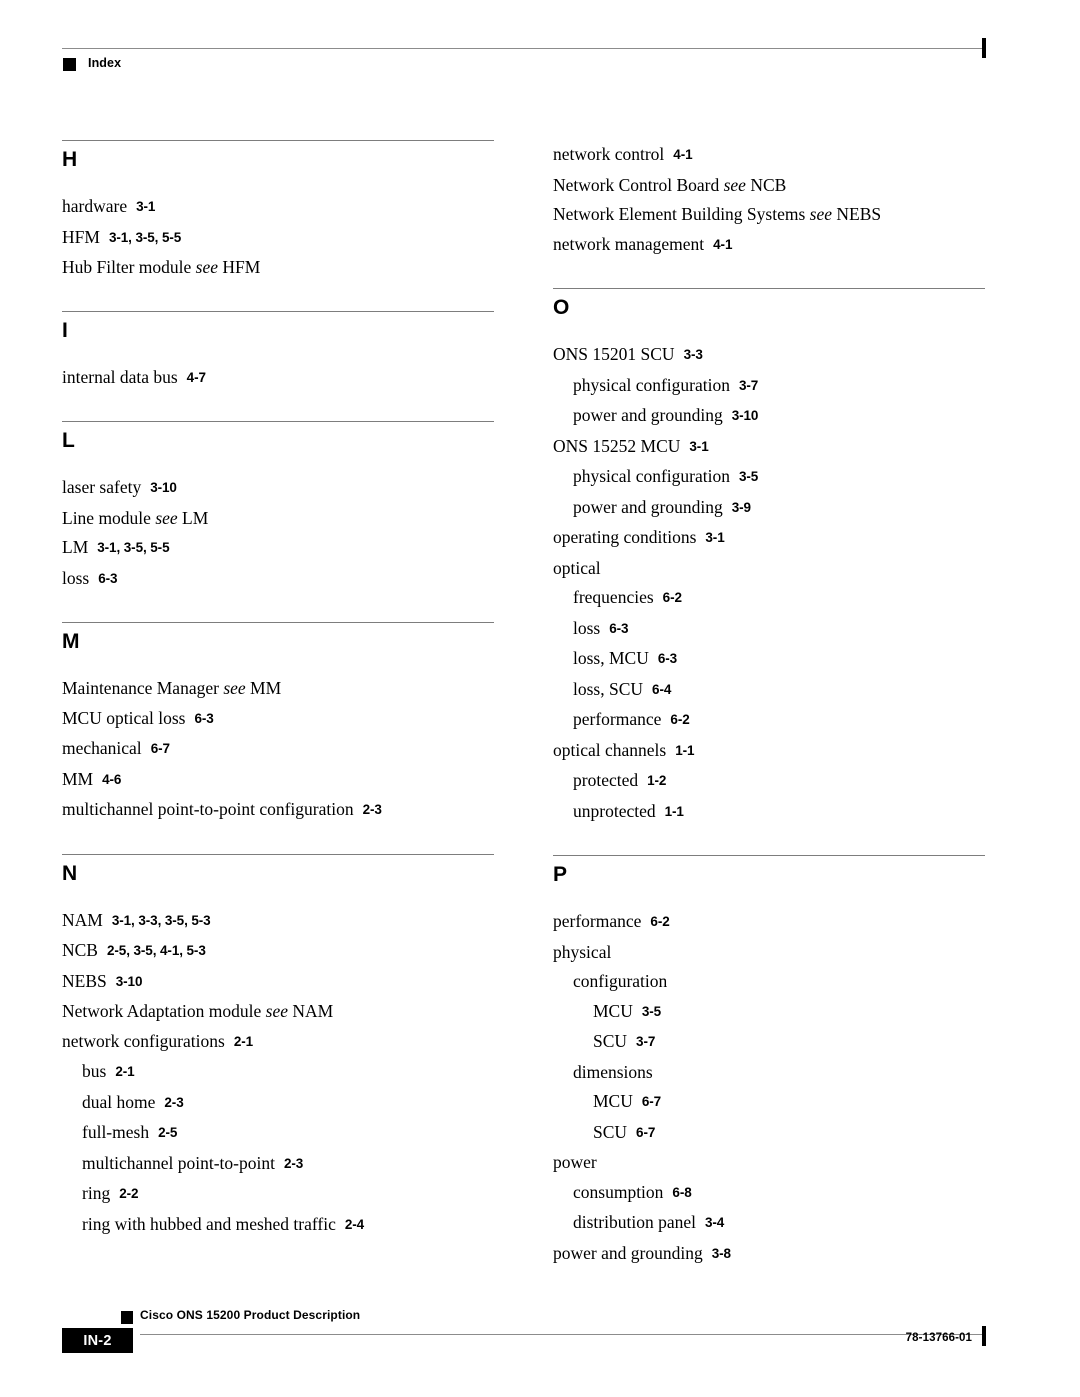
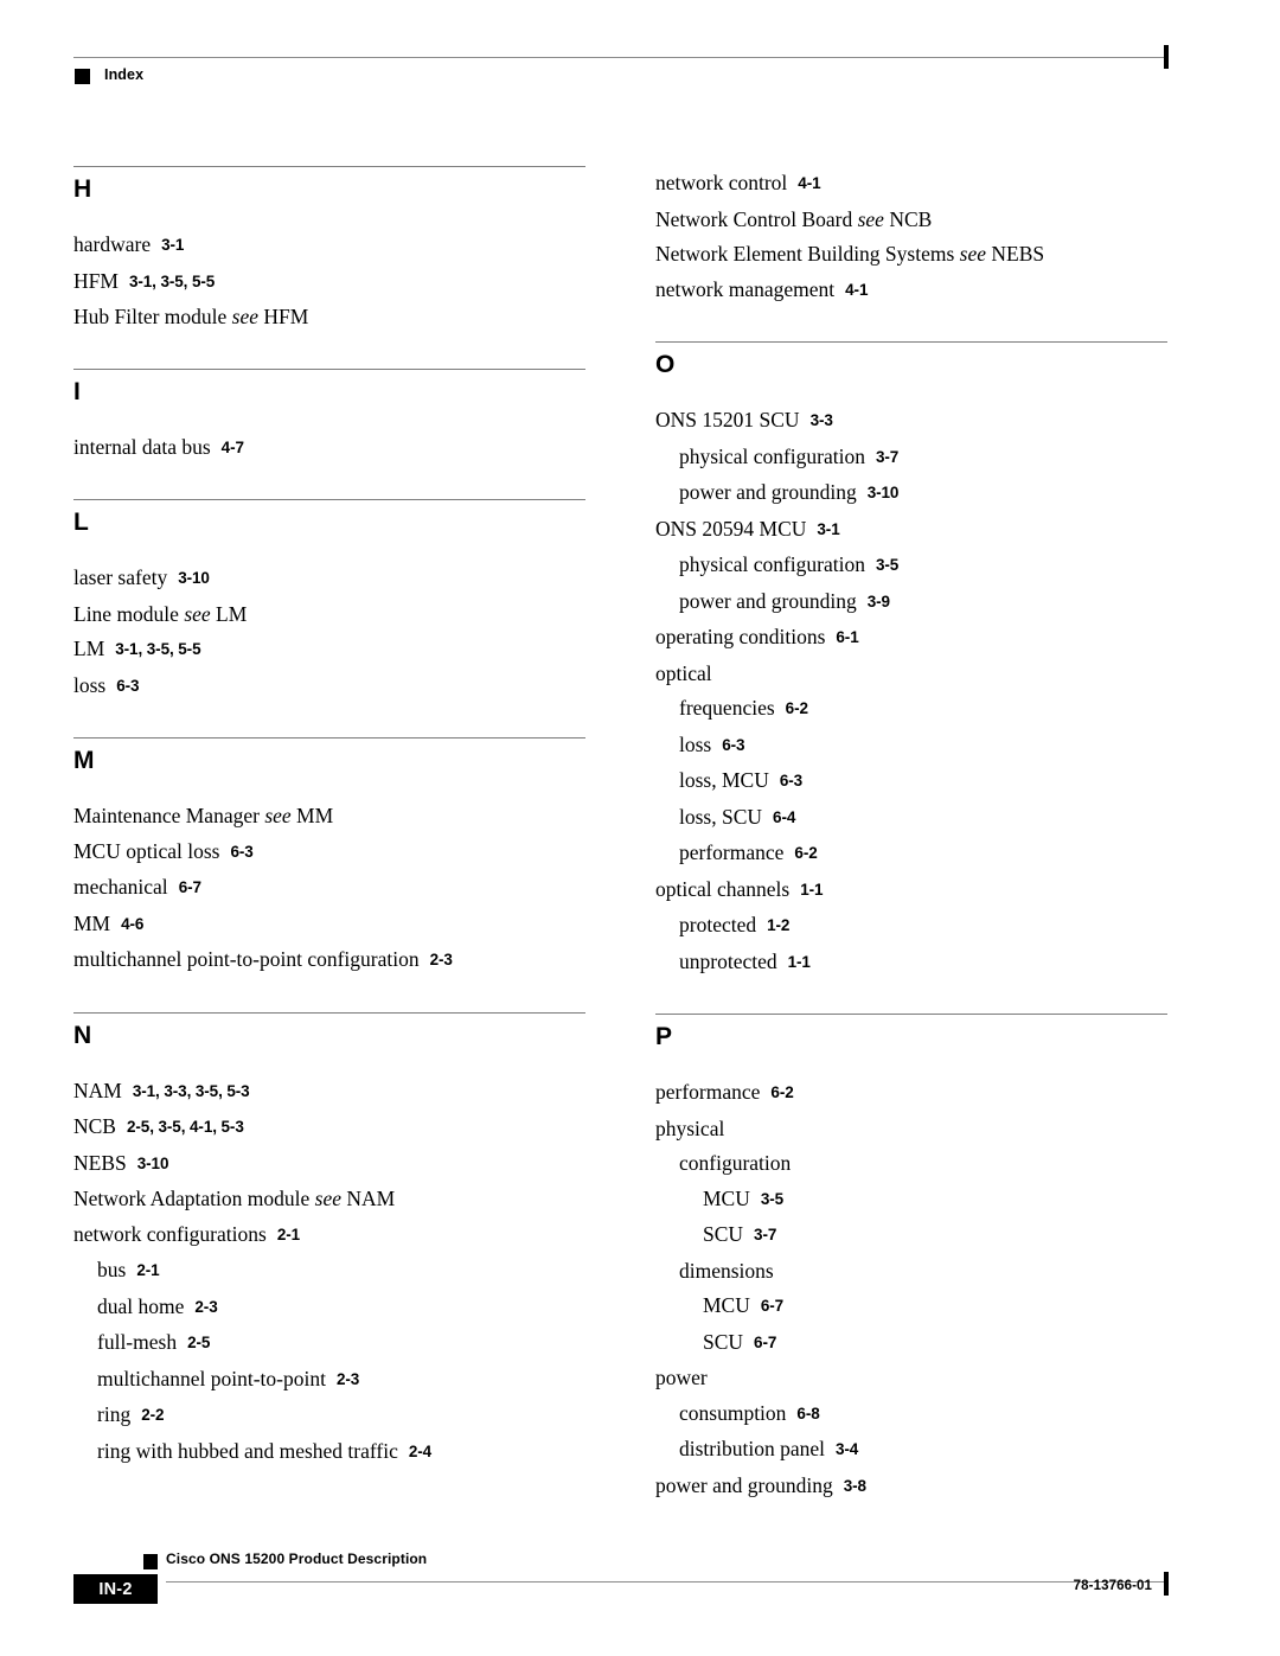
  Index
  H
  hardware 3-1
  HFM 3-1, 3-5, 5-5
  Hub Filter module see HFM
  I
  internal data bus 4-7
  L
  laser safety 3-10
  Line module see LM
  LM 3-1, 3-5, 5-5
  loss 6-3
  M
  Maintenance Manager see MM
  MCU optical loss 6-3
  mechanical 6-7
  MM 4-6
  multichannel point-to-point configuration 2-3
  N
  NAM 3-1, 3-3, 3-5, 5-3
  NCB 2-5, 3-5, 4-1, 5-3
  NEBS 3-10
  Network Adaptation module see NAM
  network configurations 2-1
  bus 2-1
  dual home 2-3
  full-mesh 2-5
  multichannel point-to-point 2-3
  ring 2-2
  ring with hubbed and meshed traffic 2-4
  network control 4-1
  Network Control Board see NCB
  Network Element Building Systems see NEBS
  network management 4-1
  O
  ONS 15201 SCU 3-3
  physical configuration 3-7
  power and grounding 3-10
- ONS 15252 MCU 3-1
+ ONS 20594 MCU 3-1
  physical configuration 3-5
  power and grounding 3-9
- operating conditions 3-1
+ operating conditions 6-1
  optical
  frequencies 6-2
  loss 6-3
  loss, MCU 6-3
  loss, SCU 6-4
  performance 6-2
  optical channels 1-1
  protected 1-2
  unprotected 1-1
  P
  performance 6-2
  physical
  configuration
  MCU 3-5
  SCU 3-7
  dimensions
  MCU 6-7
  SCU 6-7
  power
  consumption 6-8
  distribution panel 3-4
  power and grounding 3-8
  Cisco ONS 15200 Product Description
  IN-2
  78-13766-01
